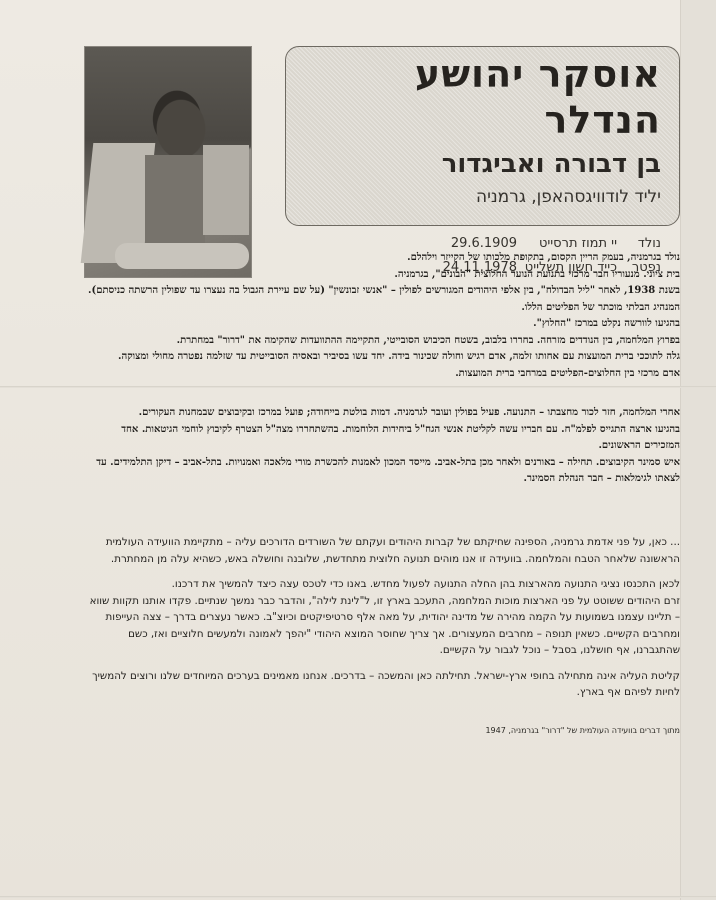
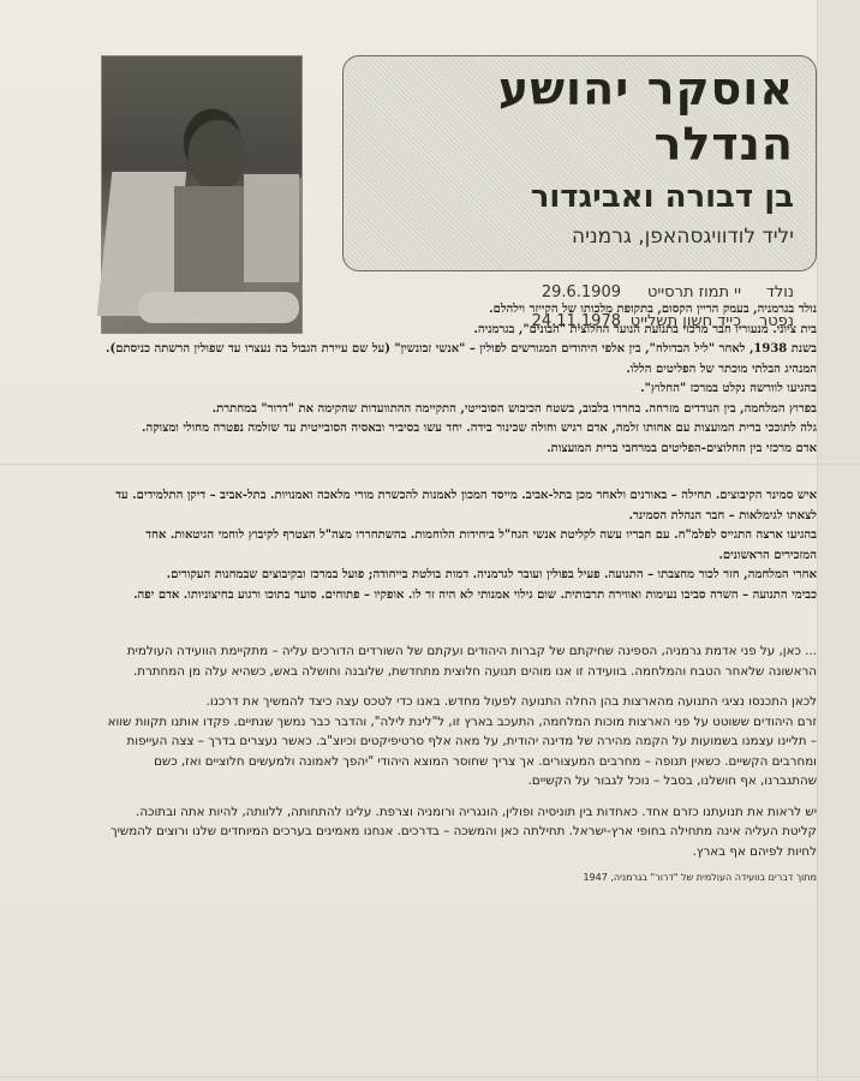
  אוסקר יהושע הנדלר
  בן דבורה ואביגדור
  יליד לודוויגסהאפן, גרמניה
  נולד
  יי תמוז תרסייט
  29.6.1909
  נפטר
  כייד חשון תשלייט
  24.11.1978
  נולד בגרמניה, בעמק הריין הקסום, בתקופת מלכותו של הקייזר וילהלם.
  בית ציוני. מנעוריו חבר מרכזי בתנועת הנוער החלוצית "הבונים", בגרמניה.
  בשנת 1938, לאחר "ליל הבדולח", בין אלפי היהודים המגורשים לפולין – "אנשי זבונשין" (על שם עיירת הגבול בה נעצרו עד שפולין הרשתה כניסתם). המנהיג הבלתי מוכתר של הפליטים הללו.
  בהגיעו לוורשה נקלט במרכז "החלוץ".
  בפרוץ המלחמה, בין הנודדים מזרחה. בחררו בלבוב, בשטח הכיבוש הסובייטי, התקיימה ההתוועדות שהקימה את "דרור" במחתרת.
  גלה לתוככי ברית המועצות עם אחותו זלמה, אדם רגיש וחולה שכינור בידה. יחד עשו בסיביר ובאסיה הסובייטית עד שזלמה נפטרה מחולי ומצוקה.
  אדם מרכזי בין החלוצים-הפליטים במרחבי ברית המועצות.
- אחרי המלחמה, חזר לכור מחצבתו – התנועה. פעיל בפולין ועובר לגרמניה. דמות בולטת בייחודה; פועל במרכז ובקיבוצים שבמחנות העקורים.
+ איש סמינר הקיבוצים. תחילה – באורנים ולאחר מכן בתל-אביב. מייסד המכון לאמנות להכשרת מורי מלאכה ואמנויות. בתל-אביב – דיקן התלמידים. עד לצאתו לגימלאות – חבר הנהלת הסמינר.
  בהגיעו ארצה התגייס לפלמ"ח. עם חבריו עשה לקליטת אנשי הגח"ל ביחידות הלוחמות. בהשתחררו מצה"ל הצטרף לקיבוץ לוחמי הגיטאות. אחד המזכירים הראשונים.
- איש סמינר הקיבוצים. תחילה – באורנים ולאחר מכן בתל-אביב. מייסד המכון לאמנות להכשרת מורי מלאכה ואמנויות. בתל-אביב – דיקן התלמידים. עד לצאתו לגימלאות – חבר הנהלת הסמינר.
+ אחרי המלחמה, חזר לכור מחצבתו – התנועה. פעיל בפולין ועובר לגרמניה. דמות בולטת בייחודה; פועל במרכז ובקיבוצים שבמחנות העקורים.
+ כבימי התנועה – השרה סביבו נעימות ואווירה תרבותית. שום גילוי אמנותי לא היה זר לו. אופקיו – פתוחים. סוער בתוכו ורגוע בחיצוניותו. אדם יפה.
  ... כאן, על פני אדמת גרמניה, הספינה שחיקתם של קברות היהודים ועקתם של השורדים הדורכים עליה – מתקיימת הוועידה העולמית הראשונה שלאחר הטבח והמלחמה. בוועידה זו אנו מוהים תנועה חלוצית מתחדשת, שלובנה וחושלה באש, כשהיא עלה מן המחתרת.
  לכאן התכנסו נציגי התנועה מהארצות בהן החלה התנועה לפעול מחדש. באנו כדי לטכס עצה כיצד להמשיך את דרכנו.
  זרם היהודים ששוטט על פני הארצות מוכות המלחמה, התעכב בארץ זו, ל"לינת לילה", והדבר כבר נמשך שנתיים. פקדו אותנו תקוות שווא – תליינו עצמנו בשמועות על הקמה מהירה של מדינה יהודית, על מאה אלף סרטיפיקטים וכיוצ"ב. כאשר נעצרים בדרך – צצה העייפות ומחרבים הקשיים. כשאין תנופה – מחרבים המעצורים. אך צריך שחוסר המוצא היהודי "יהפך לאמונה ולמעשים חלוציים ואז, כשם שהתגברנו, אף חושלנו, בסבל – נוכל לגבור על הקשיים.
+ יש לראות את תנועתנו כזרם אחד. כאחדות בין תוניסיה ופולין, הונגריה ורומניה וצרפת. עלינו להתחותה, ללוותה, להיות אתה ובתוכה.
  קליטת העליה אינה מתחילה בחופי ארץ-ישראל. תחילתה כאן והמשכה – בדרכים. אנחנו מאמינים בערכים המיוחדים שלנו ורוצים להמשיך לחיות לפיהם אף בארץ.
  מתוך דברים בוועידה העולמית של "דרור" בגרמניה, 1947
